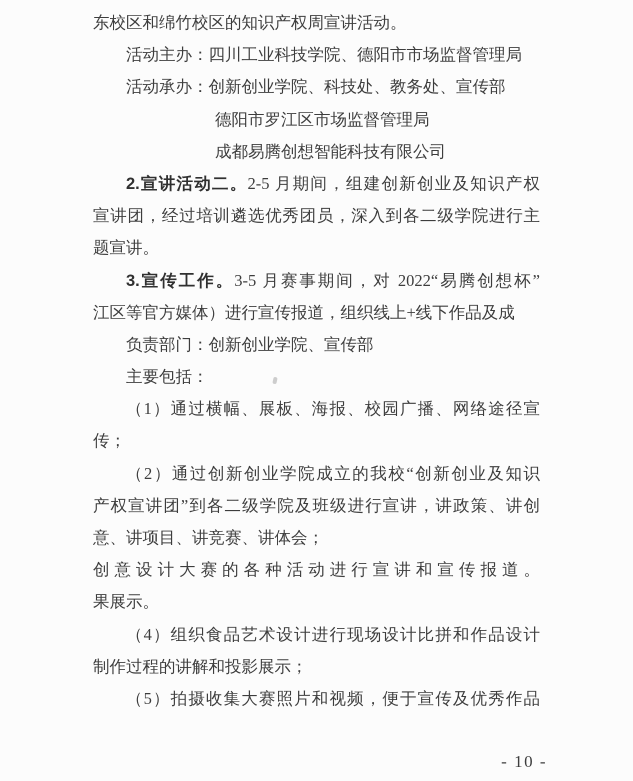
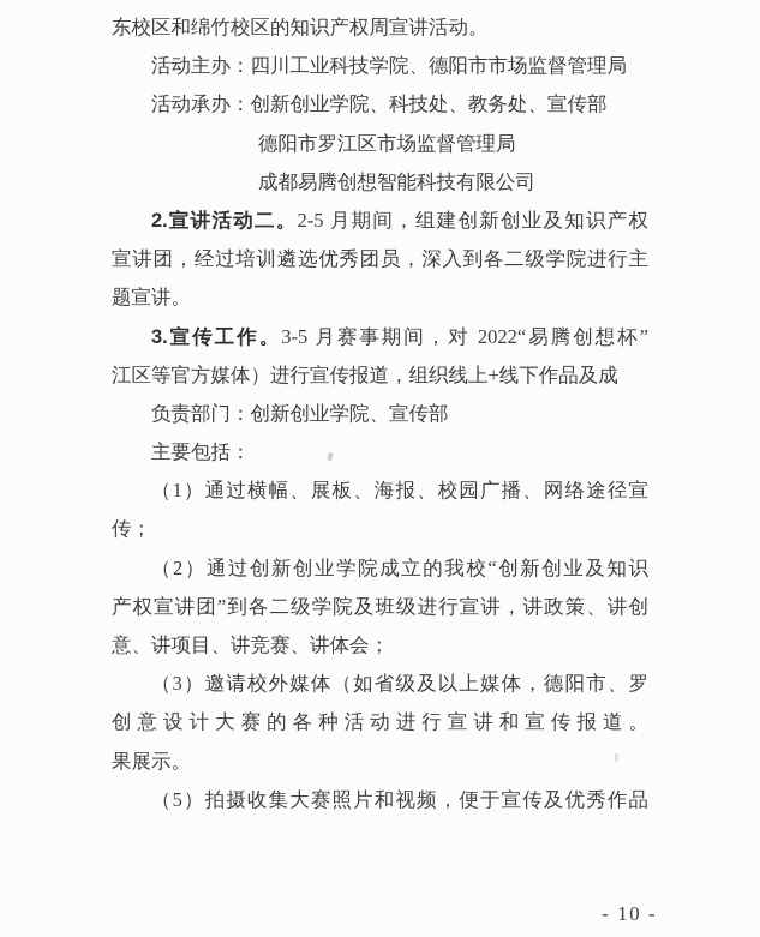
  东校区和绵竹校区的知识产权周宣讲活动。
  活动主办：四川工业科技学院、德阳市市场监督管理局
  活动承办：创新创业学院、科技处、教务处、宣传部
  德阳市罗江区市场监督管理局
  成都易腾创想智能科技有限公司
  2.宣讲活动二。2-5 月期间，组建创新创业及知识产权
  宣讲团，经过培训遴选优秀团员，深入到各二级学院进行主
  题宣讲。
  3.宣传工作。3-5 月赛事期间，对 2022“易腾创想杯”
  江区等官方媒体）进行宣传报道，组织线上+线下作品及成
  负责部门：创新创业学院、宣传部
  主要包括：
  （1）通过横幅、展板、海报、校园广播、网络途径宣
  传；
  （2）通过创新创业学院成立的我校“创新创业及知识
  产权宣讲团”到各二级学院及班级进行宣讲，讲政策、讲创
  意、讲项目、讲竞赛、讲体会；
+ （3）邀请校外媒体（如省级及以上媒体，德阳市、罗
  创意设计大赛的各种活动进行宣讲和宣传报道。
  果展示。
- （4）组织食品艺术设计进行现场设计比拼和作品设计
- 制作过程的讲解和投影展示；
  （5）拍摄收集大赛照片和视频，便于宣传及优秀作品
  - 10 -
